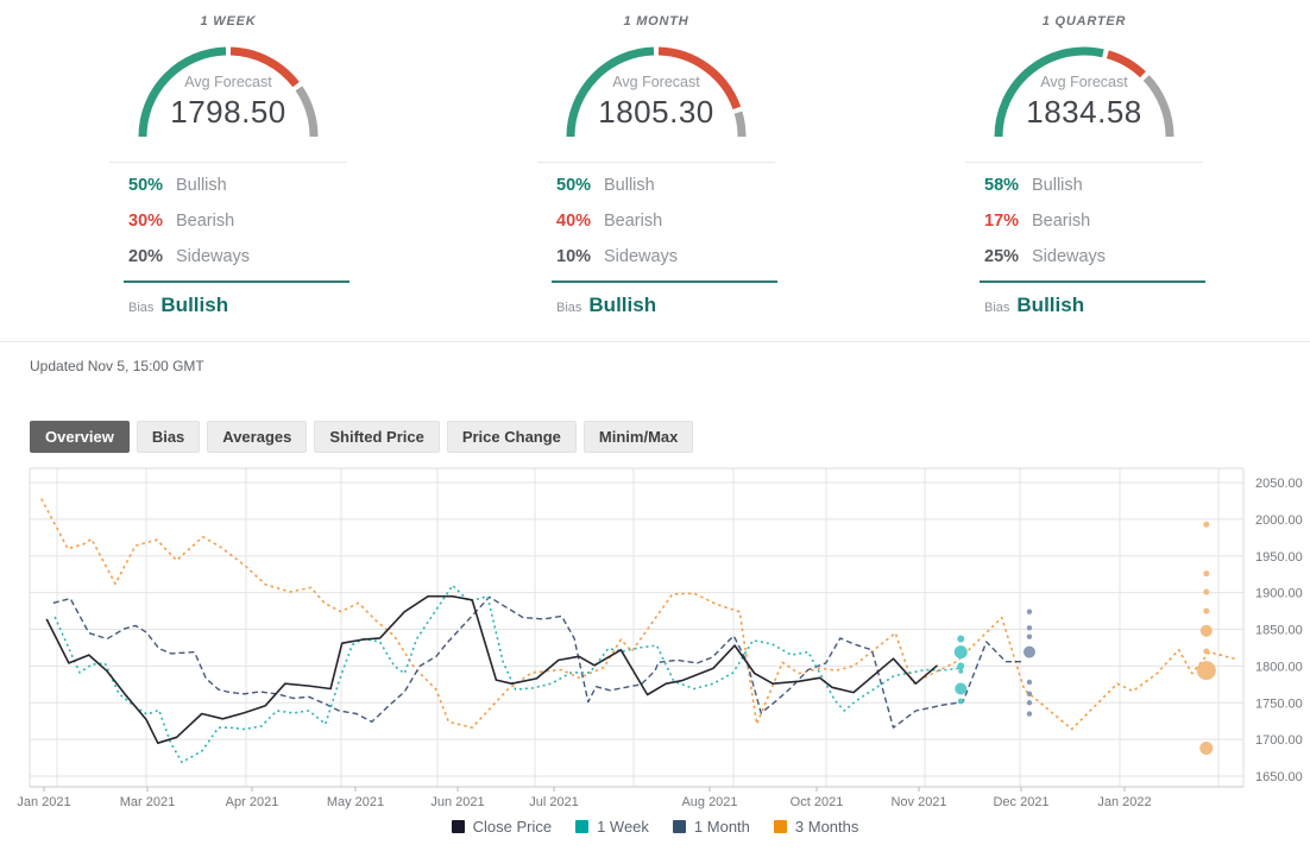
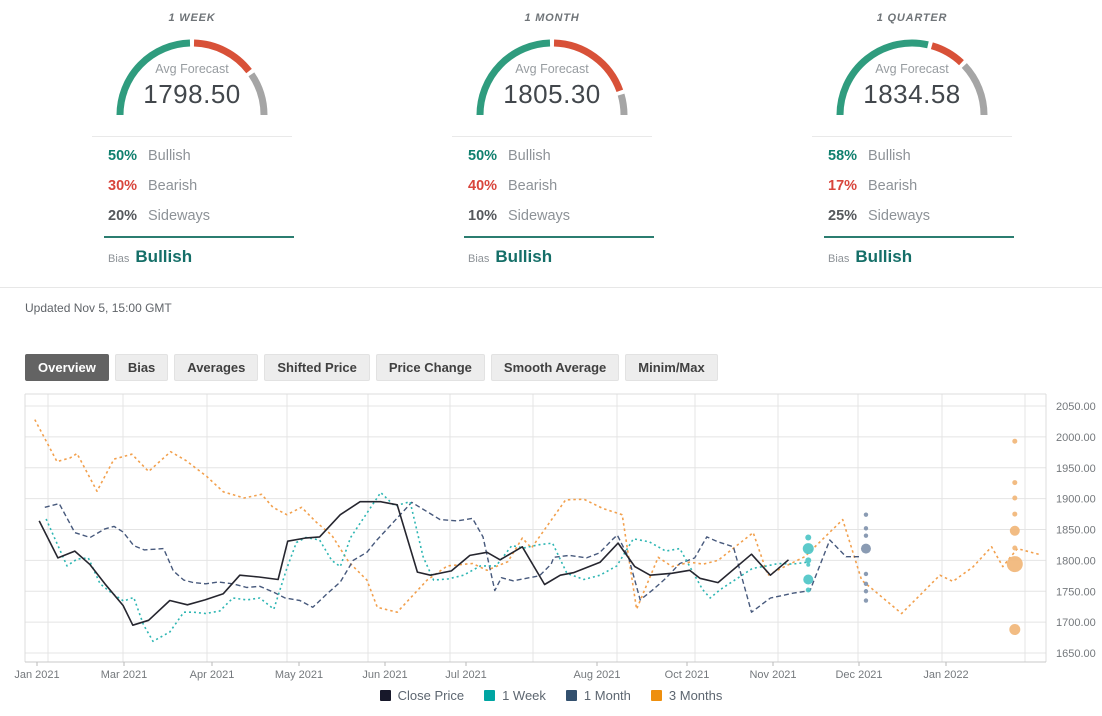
  1 WEEK
  Avg Forecast
  1798.50
  50% Bullish
  30% Bearish
  20% Sideways
  Bias Bullish
  1 MONTH
  Avg Forecast
  1805.30
  50% Bullish
  40% Bearish
  10% Sideways
  Bias Bullish
  1 QUARTER
  Avg Forecast
  1834.58
  58% Bullish
  17% Bearish
  25% Sideways
  Bias Bullish
  Updated Nov 5, 15:00 GMT
  Overview
  Bias
  Averages
  Shifted Price
  Price Change
+ Smooth Average
  Minim/Max
  1650.00
  1700.00
  1750.00
  1800.00
  1850.00
  1900.00
  1950.00
  2000.00
  2050.00
  Jan 2021
  Mar 2021
  Apr 2021
  May 2021
  Jun 2021
  Jul 2021
  Aug 2021
  Oct 2021
  Nov 2021
  Dec 2021
  Jan 2022
  Close Price
  1 Week
  1 Month
  3 Months
